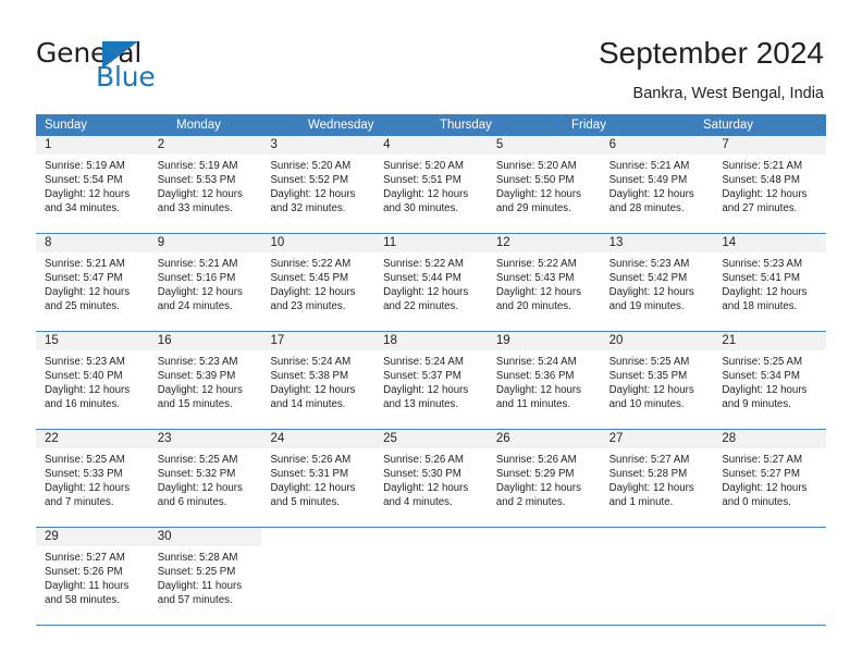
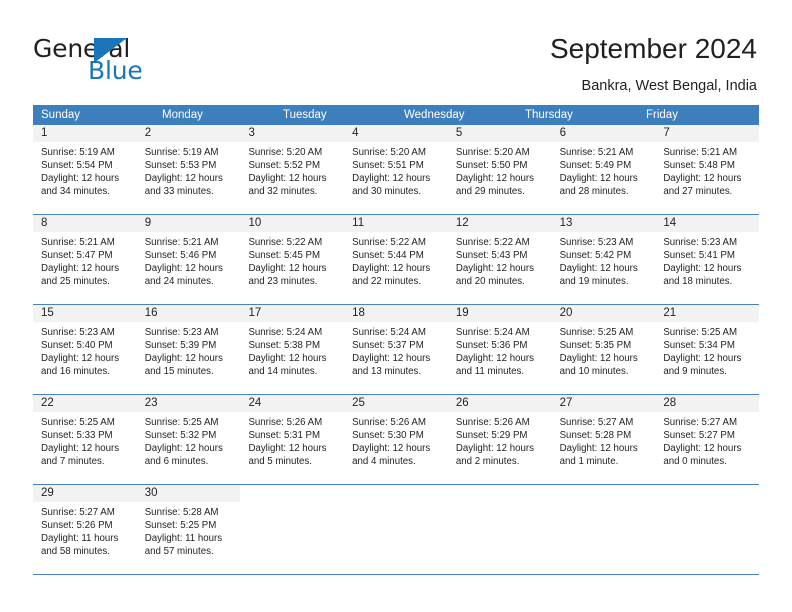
  General
  Blue
  September 2024
  Bankra, West Bengal, India
  Sunday
  Monday
+ Tuesday
  Wednesday
  Thursday
  Friday
- Saturday
  1
  Sunrise: 5:19 AM
  Sunset: 5:54 PM
  Daylight: 12 hours
  and 34 minutes.
  2
  Sunrise: 5:19 AM
  Sunset: 5:53 PM
  Daylight: 12 hours
  and 33 minutes.
  3
  Sunrise: 5:20 AM
  Sunset: 5:52 PM
  Daylight: 12 hours
  and 32 minutes.
  4
  Sunrise: 5:20 AM
  Sunset: 5:51 PM
  Daylight: 12 hours
  and 30 minutes.
  5
  Sunrise: 5:20 AM
  Sunset: 5:50 PM
  Daylight: 12 hours
  and 29 minutes.
  6
  Sunrise: 5:21 AM
  Sunset: 5:49 PM
  Daylight: 12 hours
  and 28 minutes.
  7
  Sunrise: 5:21 AM
  Sunset: 5:48 PM
  Daylight: 12 hours
  and 27 minutes.
  8
  Sunrise: 5:21 AM
  Sunset: 5:47 PM
  Daylight: 12 hours
  and 25 minutes.
  9
  Sunrise: 5:21 AM
- Sunset: 5:16 PM
+ Sunset: 5:46 PM
  Daylight: 12 hours
  and 24 minutes.
  10
  Sunrise: 5:22 AM
  Sunset: 5:45 PM
  Daylight: 12 hours
  and 23 minutes.
  11
  Sunrise: 5:22 AM
  Sunset: 5:44 PM
  Daylight: 12 hours
  and 22 minutes.
  12
  Sunrise: 5:22 AM
  Sunset: 5:43 PM
  Daylight: 12 hours
  and 20 minutes.
  13
  Sunrise: 5:23 AM
  Sunset: 5:42 PM
  Daylight: 12 hours
  and 19 minutes.
  14
  Sunrise: 5:23 AM
  Sunset: 5:41 PM
  Daylight: 12 hours
  and 18 minutes.
  15
  Sunrise: 5:23 AM
  Sunset: 5:40 PM
  Daylight: 12 hours
  and 16 minutes.
  16
  Sunrise: 5:23 AM
  Sunset: 5:39 PM
  Daylight: 12 hours
  and 15 minutes.
  17
  Sunrise: 5:24 AM
  Sunset: 5:38 PM
  Daylight: 12 hours
  and 14 minutes.
  18
  Sunrise: 5:24 AM
  Sunset: 5:37 PM
  Daylight: 12 hours
  and 13 minutes.
  19
  Sunrise: 5:24 AM
  Sunset: 5:36 PM
  Daylight: 12 hours
  and 11 minutes.
  20
  Sunrise: 5:25 AM
  Sunset: 5:35 PM
  Daylight: 12 hours
  and 10 minutes.
  21
  Sunrise: 5:25 AM
  Sunset: 5:34 PM
  Daylight: 12 hours
  and 9 minutes.
  22
  Sunrise: 5:25 AM
  Sunset: 5:33 PM
  Daylight: 12 hours
  and 7 minutes.
  23
  Sunrise: 5:25 AM
  Sunset: 5:32 PM
  Daylight: 12 hours
  and 6 minutes.
  24
  Sunrise: 5:26 AM
  Sunset: 5:31 PM
  Daylight: 12 hours
  and 5 minutes.
  25
  Sunrise: 5:26 AM
  Sunset: 5:30 PM
  Daylight: 12 hours
  and 4 minutes.
  26
  Sunrise: 5:26 AM
  Sunset: 5:29 PM
  Daylight: 12 hours
  and 2 minutes.
  27
  Sunrise: 5:27 AM
  Sunset: 5:28 PM
  Daylight: 12 hours
  and 1 minute.
  28
  Sunrise: 5:27 AM
  Sunset: 5:27 PM
  Daylight: 12 hours
  and 0 minutes.
  29
  Sunrise: 5:27 AM
  Sunset: 5:26 PM
  Daylight: 11 hours
  and 58 minutes.
  30
  Sunrise: 5:28 AM
  Sunset: 5:25 PM
  Daylight: 11 hours
  and 57 minutes.
